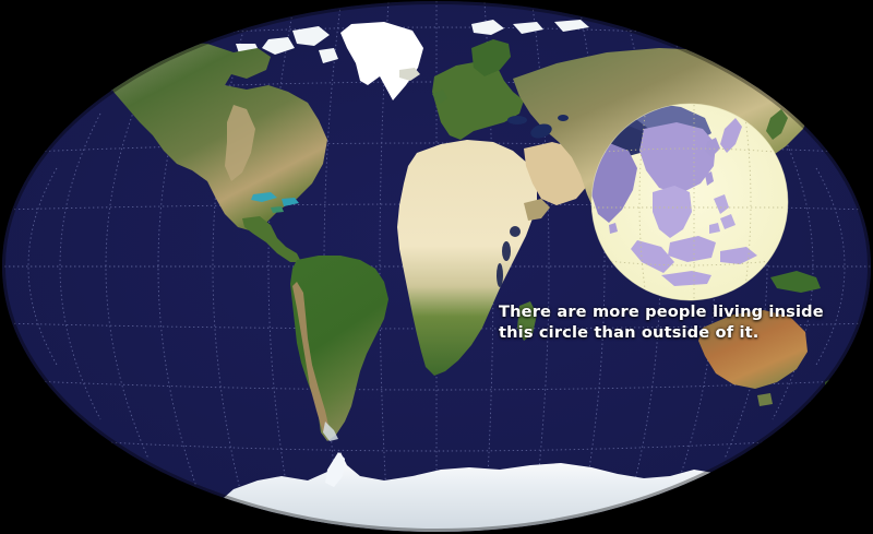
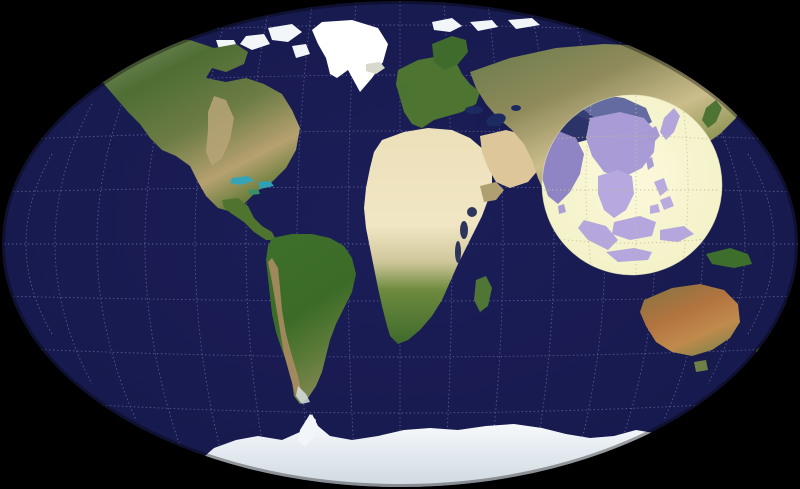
- There are more people living inside
- this circle than outside of it.
